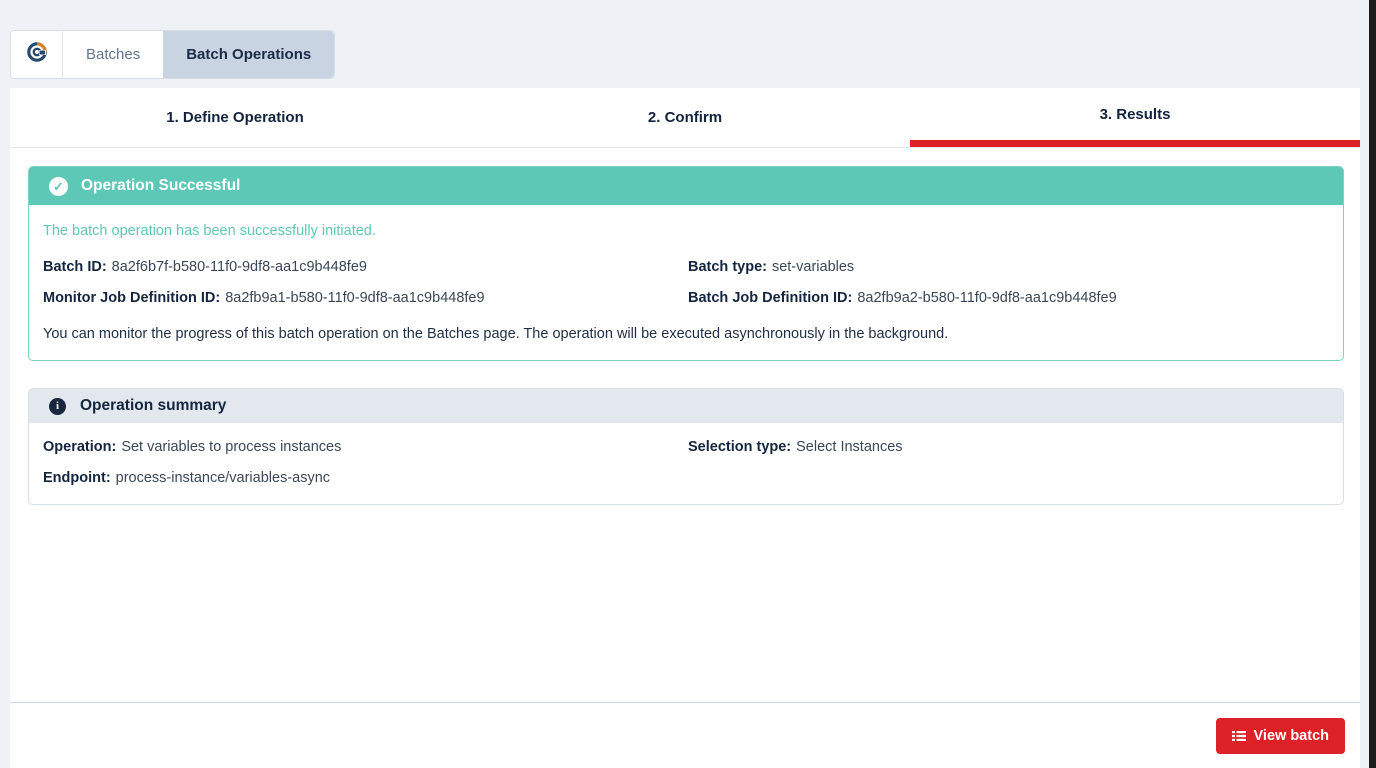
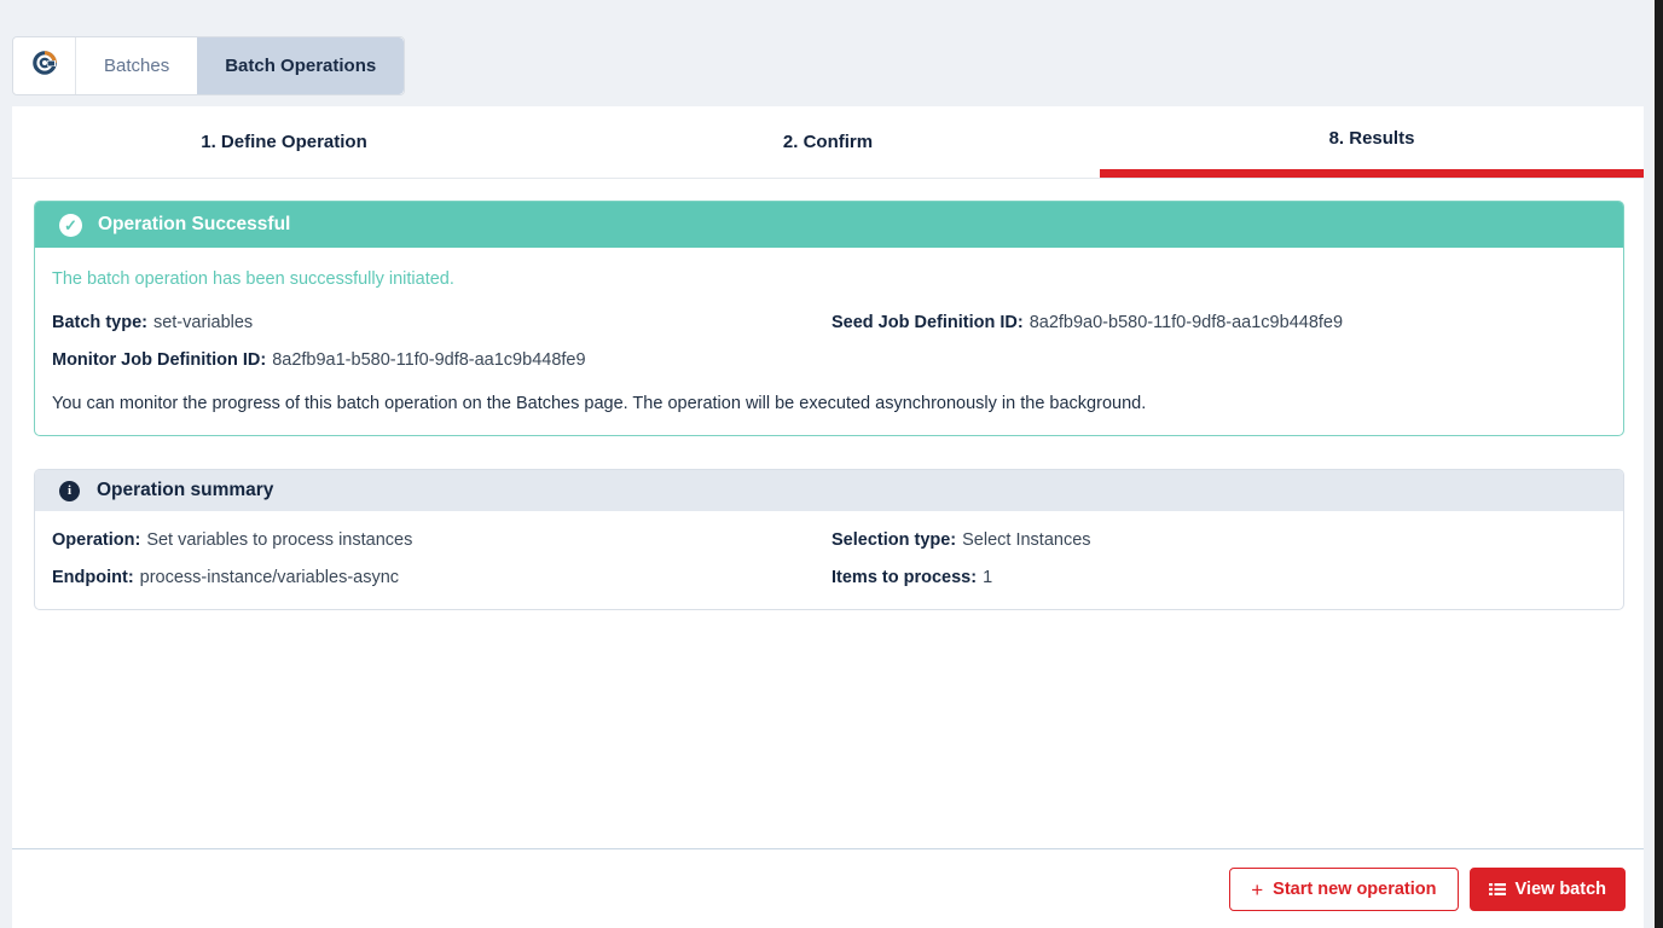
  Batches
  Batch Operations
  1. Define Operation
  2. Confirm
- 3. Results
+ 8. Results
  ✓
  Operation Successful
  The batch operation has been successfully initiated.
- Batch ID: 8a2f6b7f-b580-11f0-9df8-aa1c9b448fe9
  Batch type: set-variables
+ Seed Job Definition ID: 8a2fb9a0-b580-11f0-9df8-aa1c9b448fe9
  Monitor Job Definition ID: 8a2fb9a1-b580-11f0-9df8-aa1c9b448fe9
- Batch Job Definition ID: 8a2fb9a2-b580-11f0-9df8-aa1c9b448fe9
  You can monitor the progress of this batch operation on the Batches page. The operation will be executed asynchronously in the background.
  i
  Operation summary
  Operation: Set variables to process instances
  Selection type: Select Instances
  Endpoint: process-instance/variables-async
+ Items to process: 1
+ +
+ Start new operation
  View batch
